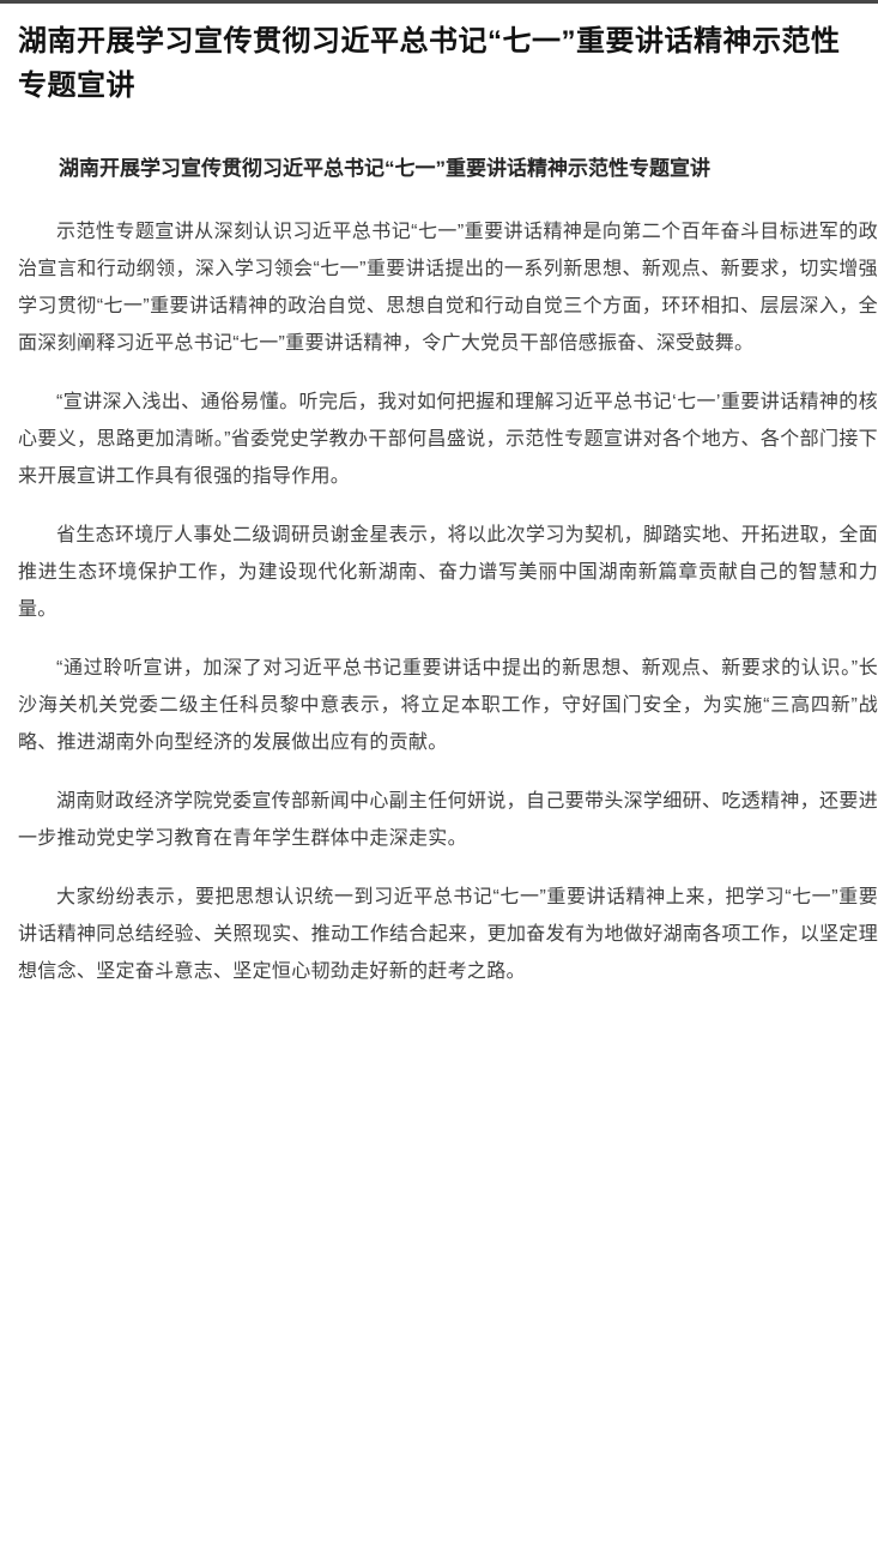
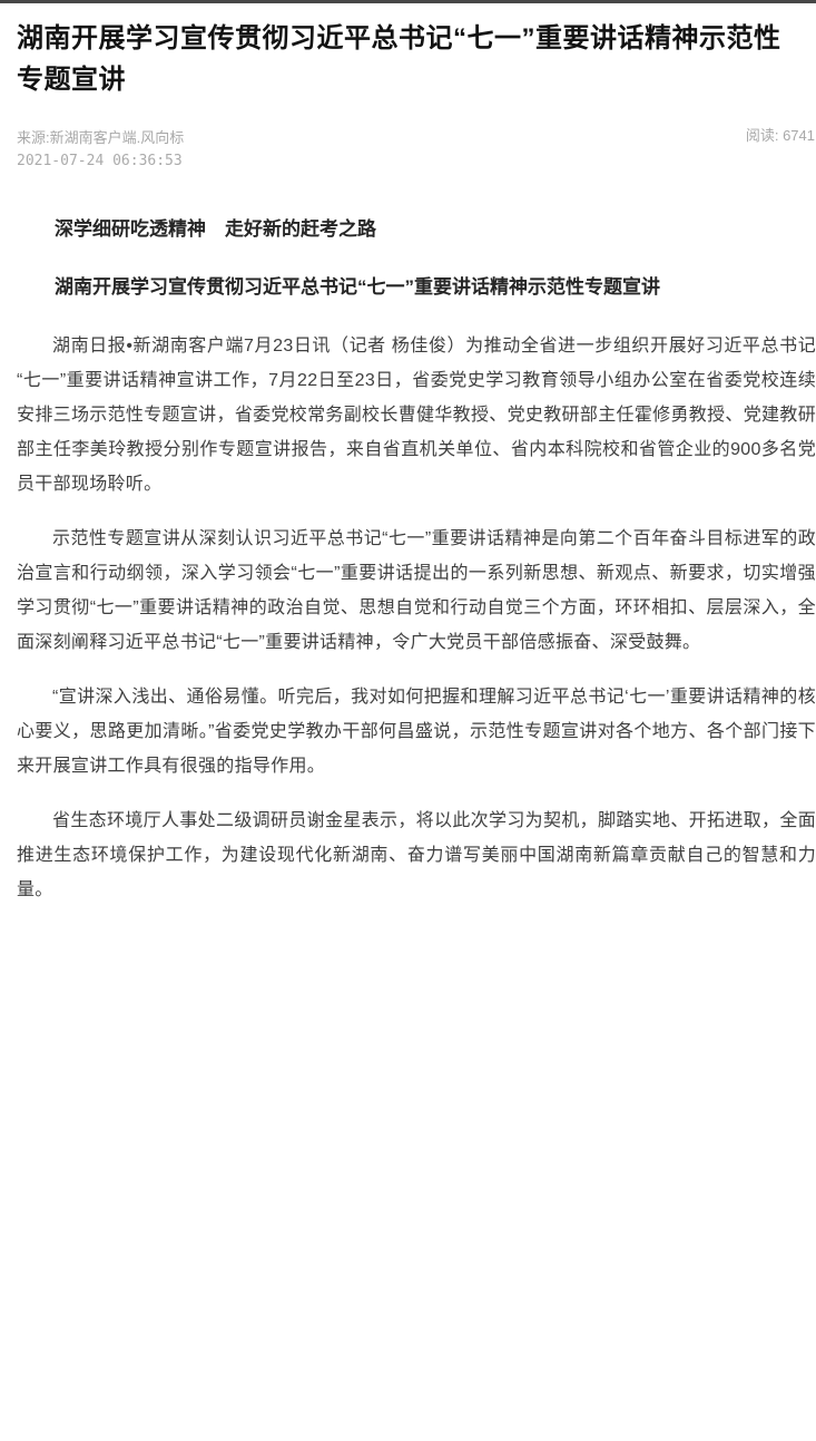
  湖南开展学习宣传贯彻习近平总书记“七一”重要讲话精神示范性专题宣讲
+ 来源:新湖南客户端.风向标
+ 2021-07-24 06:36:53
+ 阅读: 6741
+ 深学细研吃透精神 走好新的赶考之路
  湖南开展学习宣传贯彻习近平总书记“七一”重要讲话精神示范性专题宣讲
+ 湖南日报•新湖南客户端7月23日讯（记者 杨佳俊）为推动全省进一步组织开展好习近平总书记“七一”重要讲话精神宣讲工作，7月22日至23日，省委党史学习教育领导小组办公室在省委党校连续安排三场示范性专题宣讲，省委党校常务副校长曹健华教授、党史教研部主任霍修勇教授、党建教研部主任李美玲教授分别作专题宣讲报告，来自省直机关单位、省内本科院校和省管企业的900多名党员干部现场聆听。
  示范性专题宣讲从深刻认识习近平总书记“七一”重要讲话精神是向第二个百年奋斗目标进军的政治宣言和行动纲领，深入学习领会“七一”重要讲话提出的一系列新思想、新观点、新要求，切实增强学习贯彻“七一”重要讲话精神的政治自觉、思想自觉和行动自觉三个方面，环环相扣、层层深入，全面深刻阐释习近平总书记“七一”重要讲话精神，令广大党员干部倍感振奋、深受鼓舞。
  “宣讲深入浅出、通俗易懂。听完后，我对如何把握和理解习近平总书记‘七一’重要讲话精神的核心要义，思路更加清晰。”省委党史学教办干部何昌盛说，示范性专题宣讲对各个地方、各个部门接下来开展宣讲工作具有很强的指导作用。
  省生态环境厅人事处二级调研员谢金星表示，将以此次学习为契机，脚踏实地、开拓进取，全面推进生态环境保护工作，为建设现代化新湖南、奋力谱写美丽中国湖南新篇章贡献自己的智慧和力量。
- “通过聆听宣讲，加深了对习近平总书记重要讲话中提出的新思想、新观点、新要求的认识。”长沙海关机关党委二级主任科员黎中意表示，将立足本职工作，守好国门安全，为实施“三高四新”战略、推进湖南外向型经济的发展做出应有的贡献。
- 湖南财政经济学院党委宣传部新闻中心副主任何妍说，自己要带头深学细研、吃透精神，还要进一步推动党史学习教育在青年学生群体中走深走实。
- 大家纷纷表示，要把思想认识统一到习近平总书记“七一”重要讲话精神上来，把学习“七一”重要讲话精神同总结经验、关照现实、推动工作结合起来，更加奋发有为地做好湖南各项工作，以坚定理想信念、坚定奋斗意志、坚定恒心韧劲走好新的赶考之路。
